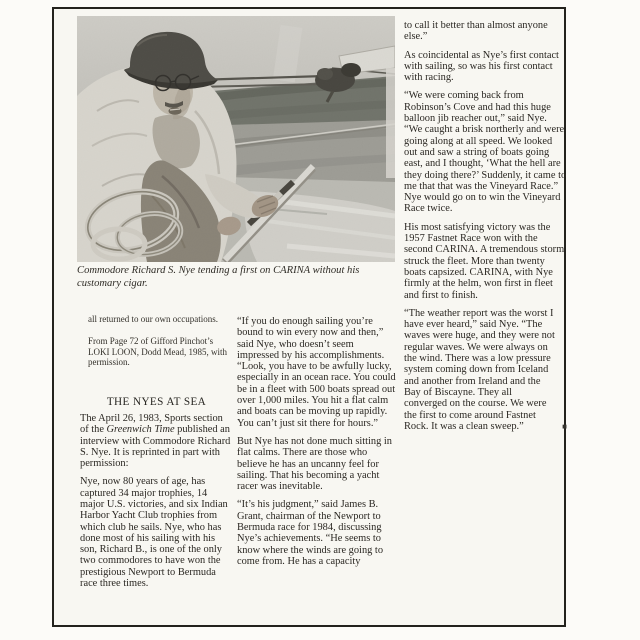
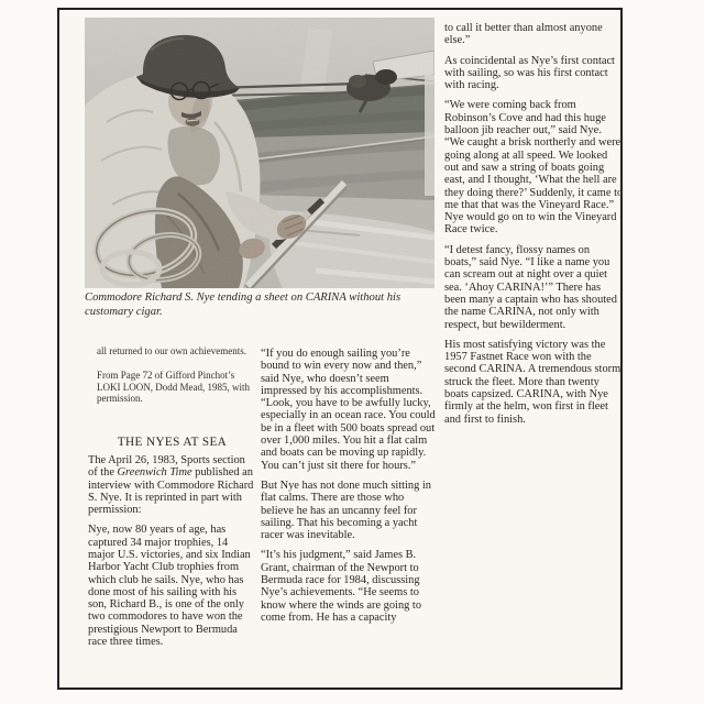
- Commodore Richard S. Nye tending a first on CARINA without his customary cigar.
+ Commodore Richard S. Nye tending a sheet on CARINA without his customary cigar.
- all returned to our own occupations.
+ all returned to our own achievements.
  From Page 72 of Gifford Pinchot’s LOKI LOON, Dodd Mead, 1985, with permission.
  THE NYES AT SEA
  The April 26, 1983, Sports section of the Greenwich Time published an interview with Commodore Richard S. Nye. It is reprinted in part with permission:
  Nye, now 80 years of age, has captured 34 major trophies, 14 major U.S. victories, and six Indian Harbor Yacht Club trophies from which club he sails. Nye, who has done most of his sailing with his son, Richard B., is one of the only two commodores to have won the prestigious Newport to Bermuda race three times.
  “If you do enough sailing you’re bound to win every now and then,” said Nye, who doesn’t seem impressed by his accomplishments. “Look, you have to be awfully lucky, especially in an ocean race. You could be in a fleet with 500 boats spread out over 1,000 miles. You hit a flat calm and boats can be moving up rapidly. You can’t just sit there for hours.”
  But Nye has not done much sitting in flat calms. There are those who believe he has an uncanny feel for sailing. That his becoming a yacht racer was inevitable.
  “It’s his judgment,” said James B. Grant, chairman of the Newport to Bermuda race for 1984, discussing Nye’s achievements. “He seems to know where the winds are going to come from. He has a capacity
  to call it better than almost anyone else.”
  As coincidental as Nye’s first contact with sailing, so was his first contact with racing.
  “We were coming back from Robinson’s Cove and had this huge balloon jib reacher out,” said Nye. “We caught a brisk northerly and were going along at all speed. We looked out and saw a string of boats going east, and I thought, ‘What the hell are they doing there?’ Suddenly, it came to me that that was the Vineyard Race.” Nye would go on to win the Vineyard Race twice.
+ “I detest fancy, flossy names on boats,” said Nye. “I like a name you can scream out at night over a quiet sea. ‘Ahoy CARINA!’” There has been many a captain who has shouted the name CARINA, not only with respect, but bewilderment.
  His most satisfying victory was the 1957 Fastnet Race won with the second CARINA. A tremendous storm struck the fleet. More than twenty boats capsized. CARINA, with Nye firmly at the helm, won first in fleet and first to finish.
- “The weather report was the worst I have ever heard,” said Nye. “The waves were huge, and they were not regular waves. We were always on the wind. There was a low pressure system coming down from Iceland and another from Ireland and the Bay of Biscayne. They all converged on the course. We were the first to come around Fastnet Rock. It was a clean sweep.”
- ■
